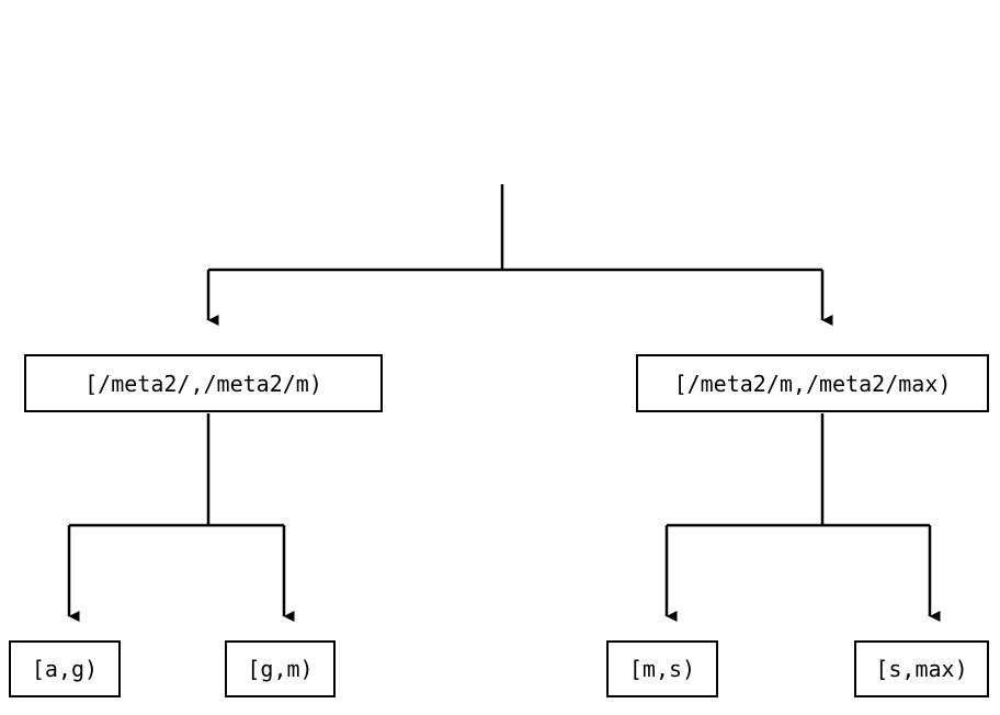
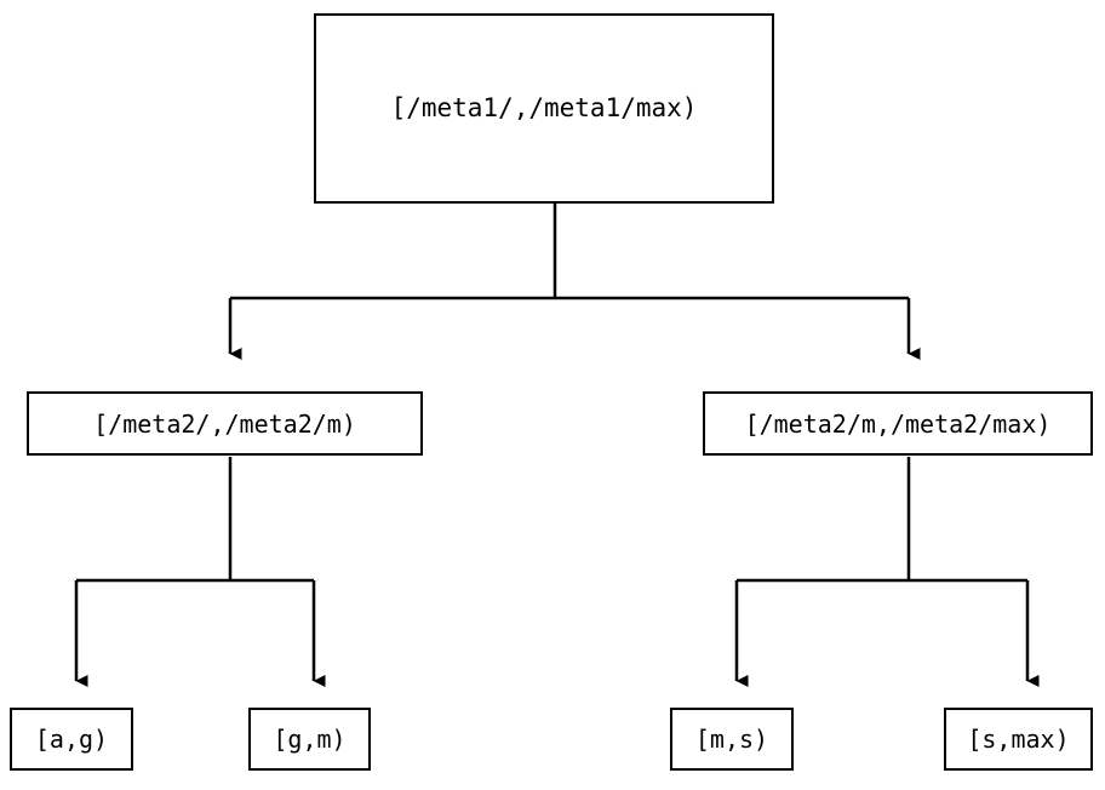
+ [/meta1/,/meta1/max)
  [/meta2/,/meta2/m)
  [/meta2/m,/meta2/max)
  [a,g)
  [g,m)
  [m,s)
  [s,max)
